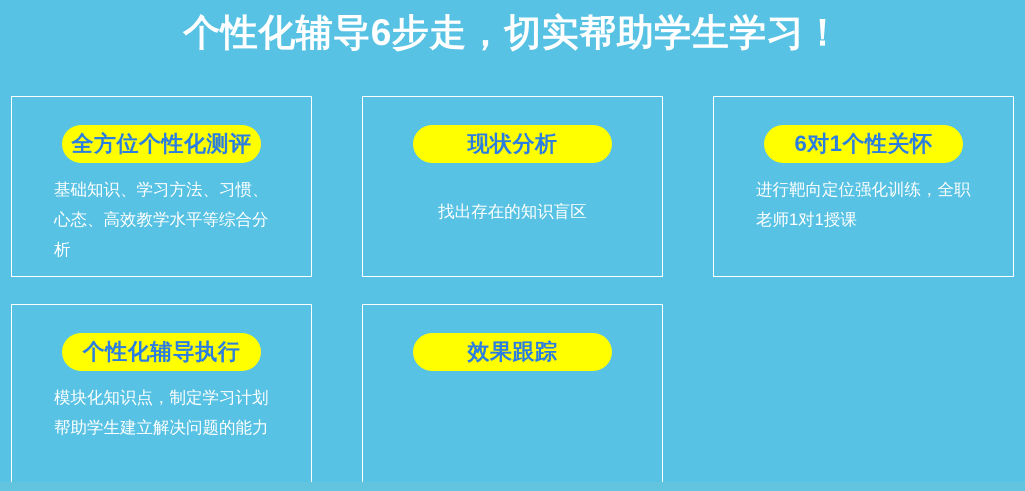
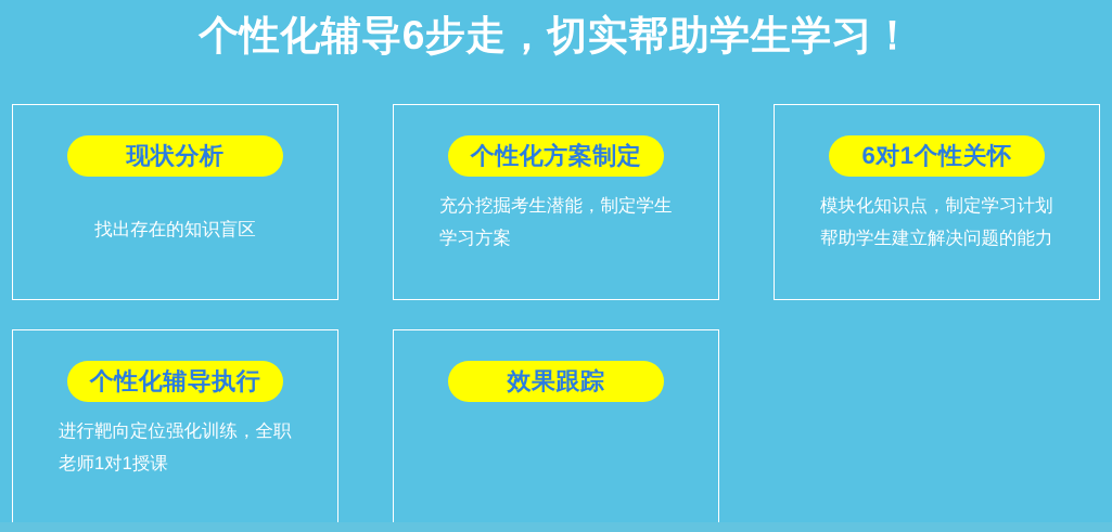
  个性化辅导6步走，切实帮助学生学习！
- 全方位个性化测评
- 基础知识、学习方法、习惯、心态、高效教学水平等综合分析
  现状分析
  找出存在的知识盲区
+ 个性化方案制定
+ 充分挖掘考生潜能，制定学生学习方案
  6对1个性关怀
- 进行靶向定位强化训练，全职老师1对1授课
+ 模块化知识点，制定学习计划帮助学生建立解决问题的能力
  个性化辅导执行
- 模块化知识点，制定学习计划帮助学生建立解决问题的能力
+ 进行靶向定位强化训练，全职老师1对1授课
  效果跟踪
